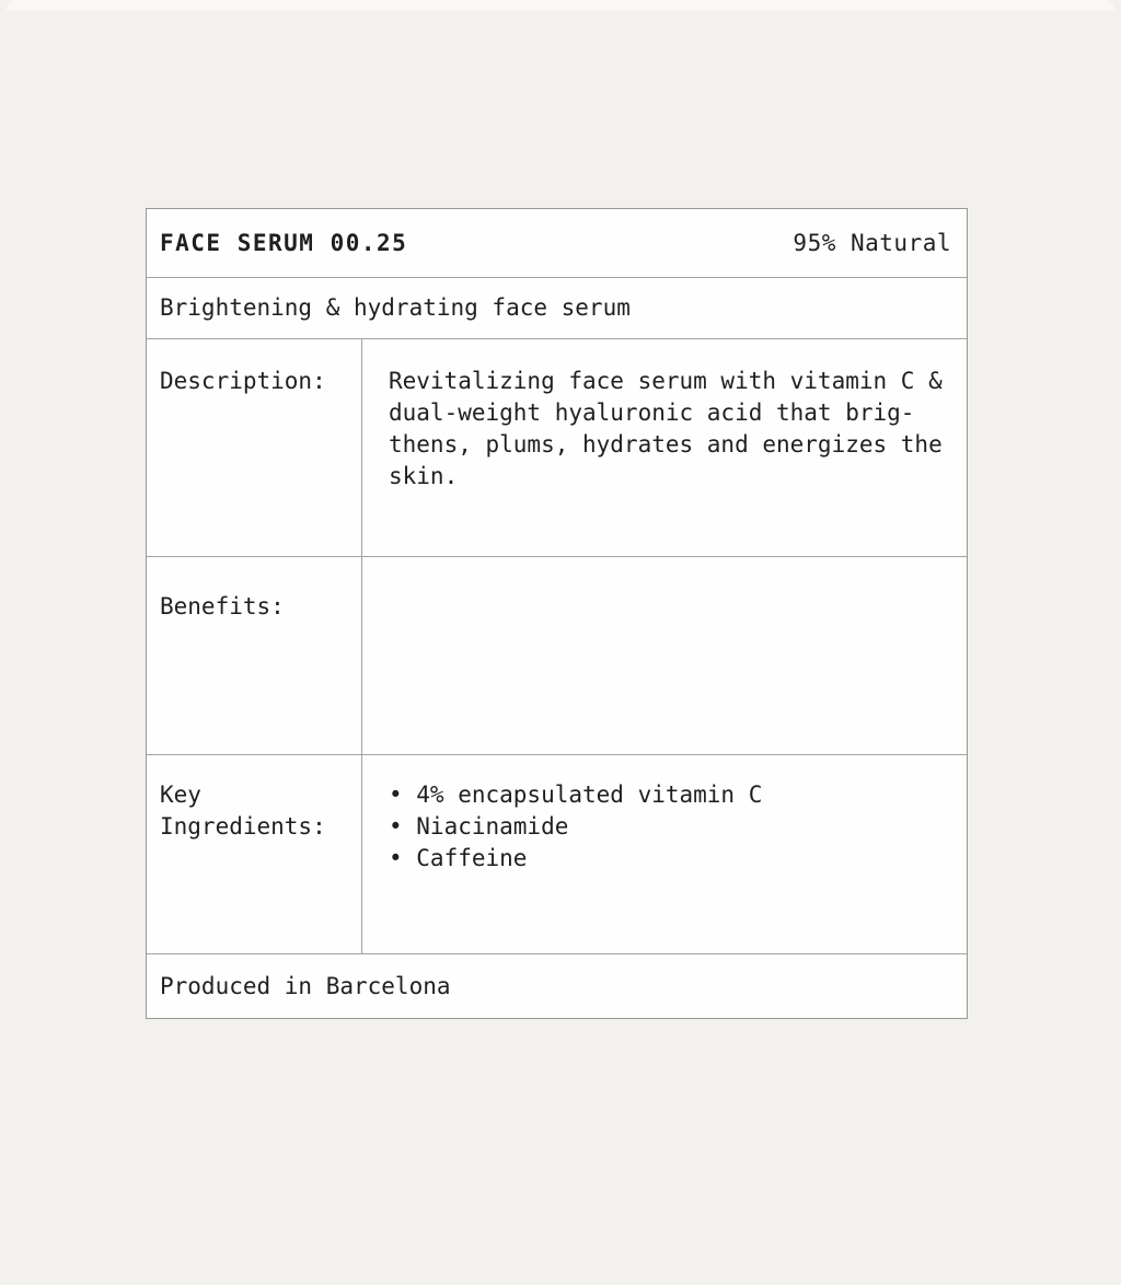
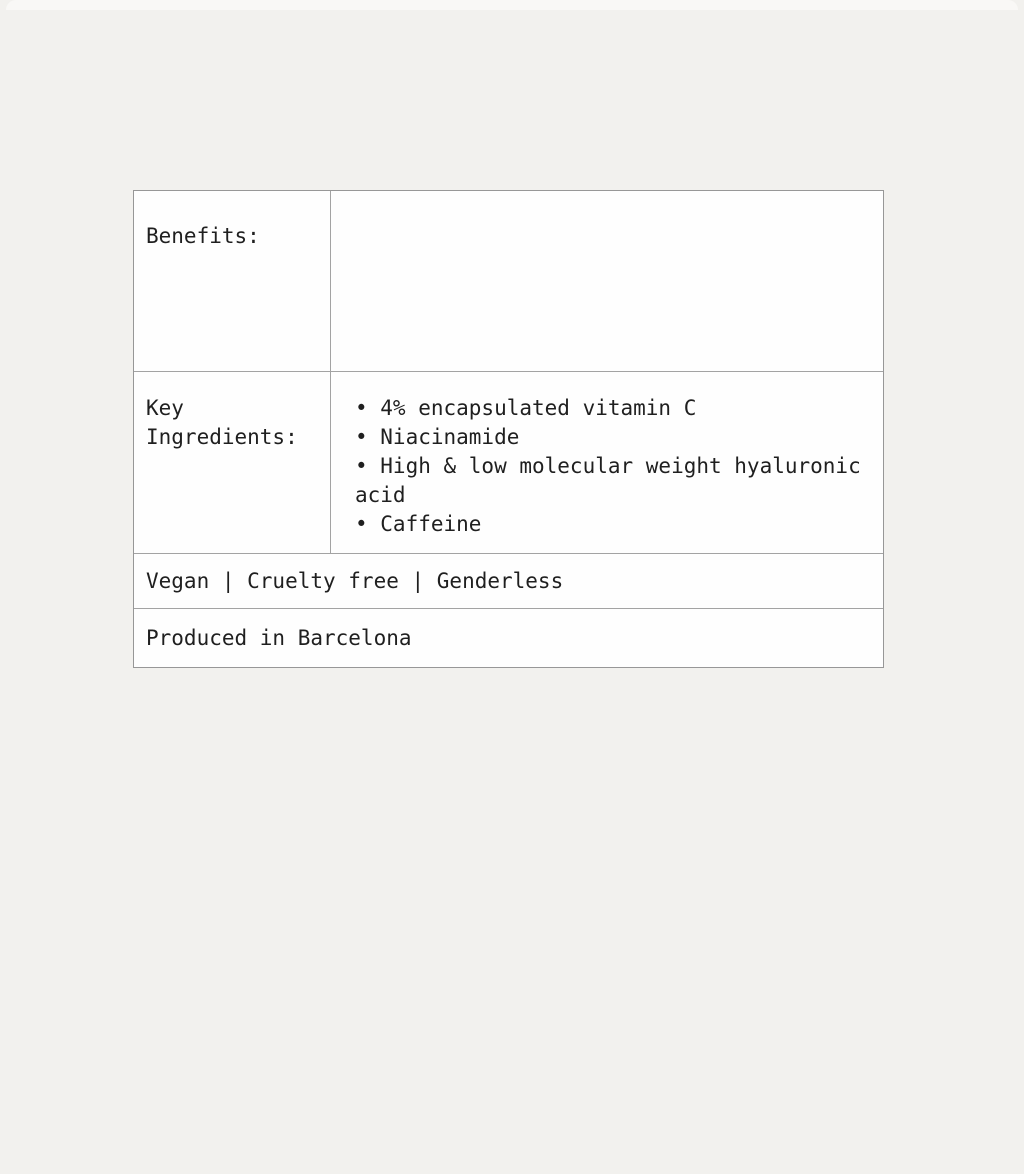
- FACE SERUM 00.25
- 95% Natural
- Brightening & hydrating face serum
- Description:
- Revitalizing face serum with vitamin C &
- dual-weight hyaluronic acid that brig-
- thens, plums, hydrates and energizes the
- skin.
  Benefits:
  Key
  Ingredients:
  • 4% encapsulated vitamin C
  • Niacinamide
+ • High & low molecular weight hyaluronic acid
  • Caffeine
+ Vegan | Cruelty free | Genderless
  Produced in Barcelona
